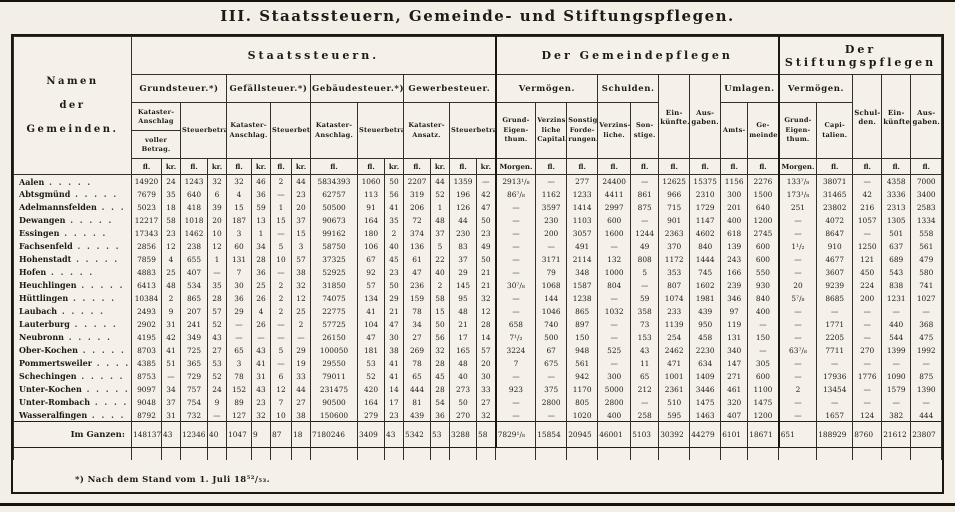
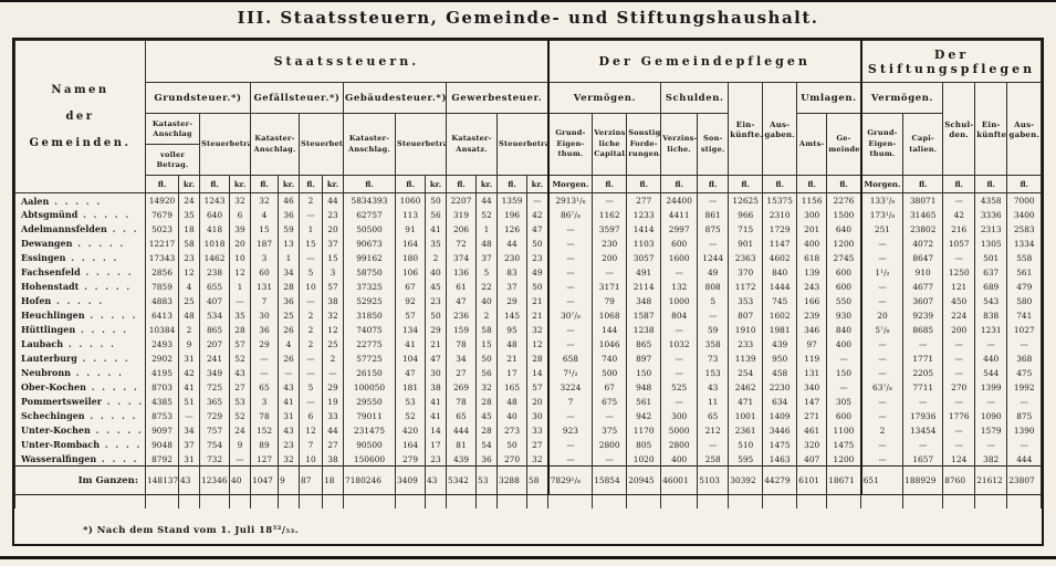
- III. Staatssteuern, Gemeinde- und Stiftungspflegen.
+ III. Staatssteuern, Gemeinde- und Stiftungshaushalt.
  Namen der Gemeinden.	Staatssteuern.	Der Gemeindepflegen	Der Stiftungspflegen
  Grundsteuer.*)	Gefällsteuer.*)	Gebäudesteuer.*)	Gewerbesteuer.	Vermögen.	Schulden.	Ein- künfte.	Aus- gaben.	Umlagen.	Vermögen.	Schul- den.	Ein- künfte	Aus- gaben.
  Kataster-Anschlagvoller Betrag.	Steuerbetra	Kataster- Anschlag.	Steuerbet	Kataster- Anschlag.	Steuerbetra	Kataster- Ansatz.	Steuerbetra	Grund- Eigen- thum.	Verzins liche Capital.	Sonstig Forde- rungen.	Verzins- liche.	Son- stige.	Amts-	Ge- meinde	Grund- Eigen- thum.	Capi- talien.
  fl.	kr.	fl.	kr.	fl.	kr.	fl.	kr.	fl.	fl.	kr.	fl.	kr.	fl.	kr.	Morgen.	fl.	fl.	fl.	fl.	fl.	fl.	fl.	fl.	Morgen.	fl.	fl.	fl.	fl.
  Aalen	14920	24	1243	32	32	46	2	44	5834393	1060	50	2207	44	1359	—	2913¹/₈	—	277	24400	—	12625	15375	1156	2276	133⁷/₈	38071	—	4358	7000
  Abtsgmünd	7679	35	640	6	4	36	—	23	62757	113	56	319	52	196	42	86⁷/₈	1162	1233	4411	861	966	2310	300	1500	173¹/₈	31465	42	3336	3400
  Adelmannsfelden	5023	18	418	39	15	59	1	20	50500	91	41	206	1	126	47	—	3597	1414	2997	875	715	1729	201	640	251	23802	216	2313	2583
  Dewangen	12217	58	1018	20	187	13	15	37	90673	164	35	72	48	44	50	—	230	1103	600	—	901	1147	400	1200	—	4072	1057	1305	1334
  Essingen	17343	23	1462	10	3	1	—	15	99162	180	2	374	37	230	23	—	200	3057	1600	1244	2363	4602	618	2745	—	8647	—	501	558
  Fachsenfeld	2856	12	238	12	60	34	5	3	58750	106	40	136	5	83	49	—	—	491	—	49	370	840	139	600	1¹/₂	910	1250	637	561
  Hohenstadt	7859	4	655	1	131	28	10	57	37325	67	45	61	22	37	50	—	3171	2114	132	808	1172	1444	243	600	—	4677	121	689	479
  Hofen	4883	25	407	—	7	36	—	38	52925	92	23	47	40	29	21	—	79	348	1000	5	353	745	166	550	—	3607	450	543	580
  Heuchlingen	6413	48	534	35	30	25	2	32	31850	57	50	236	2	145	21	30⁷/₈	1068	1587	804	—	807	1602	239	930	20	9239	224	838	741
- Hüttlingen	10384	2	865	28	36	26	2	12	74075	134	29	159	58	95	32	—	144	1238	—	59	1074	1981	346	840	5⁷/₈	8685	200	1231	1027
+ Hüttlingen	10384	2	865	28	36	26	2	12	74075	134	29	159	58	95	32	—	144	1238	—	59	1910	1981	346	840	5⁷/₈	8685	200	1231	1027
  Laubach	2493	9	207	57	29	4	2	25	22775	41	21	78	15	48	12	—	1046	865	1032	358	233	439	97	400	—	—	—	—	—
  Lauterburg	2902	31	241	52	—	26	—	2	57725	104	47	34	50	21	28	658	740	897	—	73	1139	950	119	—	—	1771	—	440	368
  Neubronn	4195	42	349	43	—	—	—	—	26150	47	30	27	56	17	14	7¹/₂	500	150	—	153	254	458	131	150	—	2205	—	544	475
  Ober-Kochen	8703	41	725	27	65	43	5	29	100050	181	38	269	32	165	57	3224	67	948	525	43	2462	2230	340	—	63⁷/₈	7711	270	1399	1992
  Pommertsweiler	4385	51	365	53	3	41	—	19	29550	53	41	78	28	48	20	7	675	561	—	11	471	634	147	305	—	—	—	—	—
  Schechingen	8753	—	729	52	78	31	6	33	79011	52	41	65	45	40	30	—	—	942	300	65	1001	1409	271	600	—	17936	1776	1090	875
  Unter-Kochen	9097	34	757	24	152	43	12	44	231475	420	14	444	28	273	33	923	375	1170	5000	212	2361	3446	461	1100	2	13454	—	1579	1390
  Unter-Rombach	9048	37	754	9	89	23	7	27	90500	164	17	81	54	50	27	—	2800	805	2800	—	510	1475	320	1475	—	—	—	—	—
  Wasseralfingen	8792	31	732	—	127	32	10	38	150600	279	23	439	36	270	32	—	—	1020	400	258	595	1463	407	1200	—	1657	124	382	444
  Im Ganzen:	148137	43	12346	40	1047	9	87	18	7180246	3409	43	5342	53	3288	58	7829¹/₈	15854	20945	46001	5103	30392	44279	6101	18671	651	188929	8760	21612	23807
  *) Nach dem Stand vom 1. Juli 18⁵²/₅₃.
